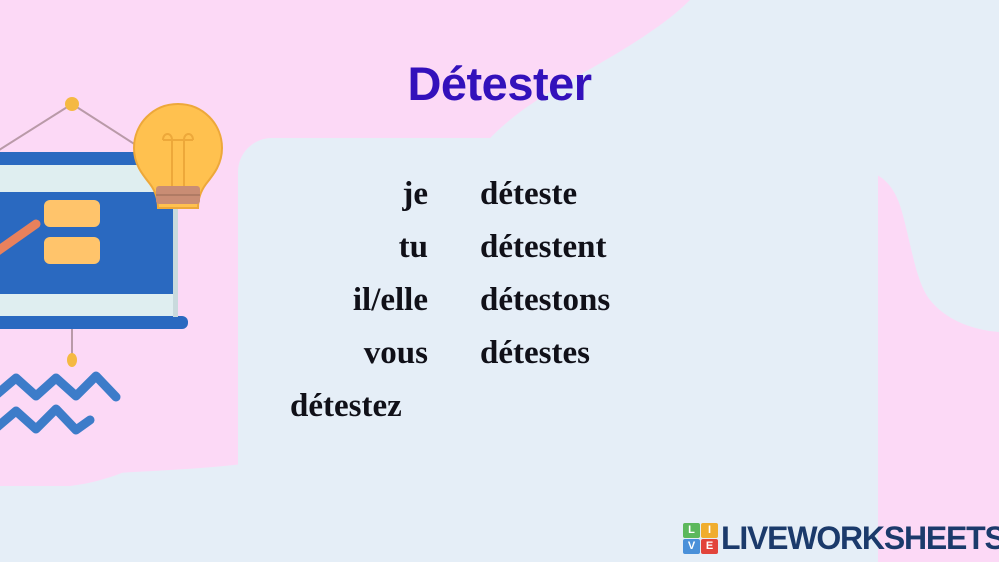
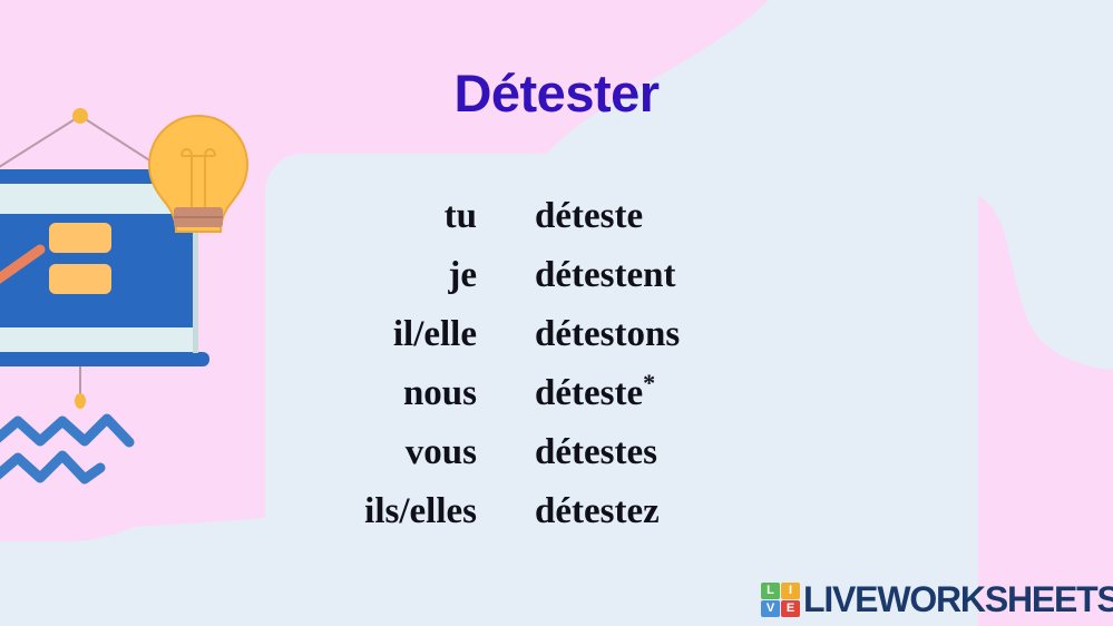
  Détester
- je
+ tu
  déteste
- tu
+ je
  détestent
  il/elle
  détestons
+ nous
+ déteste*
  vous
  détestes
+ ils/elles
  détestez
  L
  I
  V
  E
  LIVEWORKSHEETS
